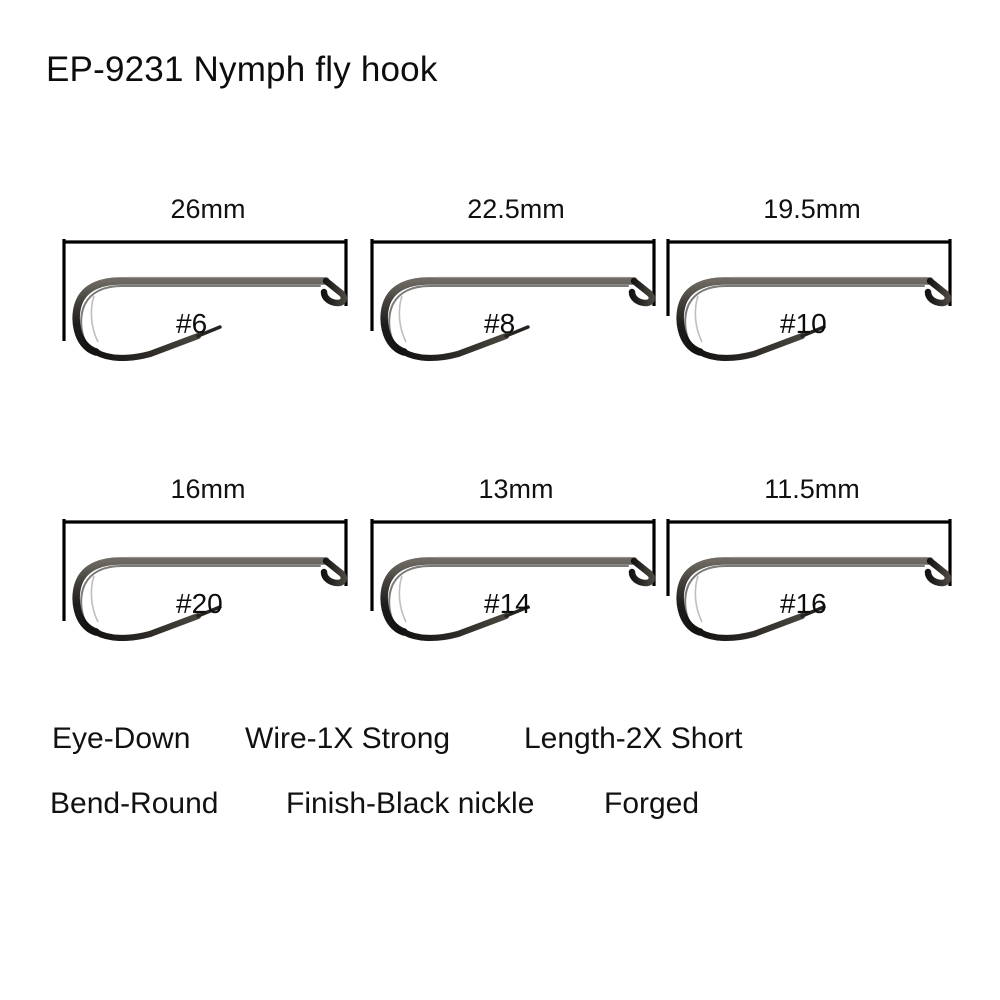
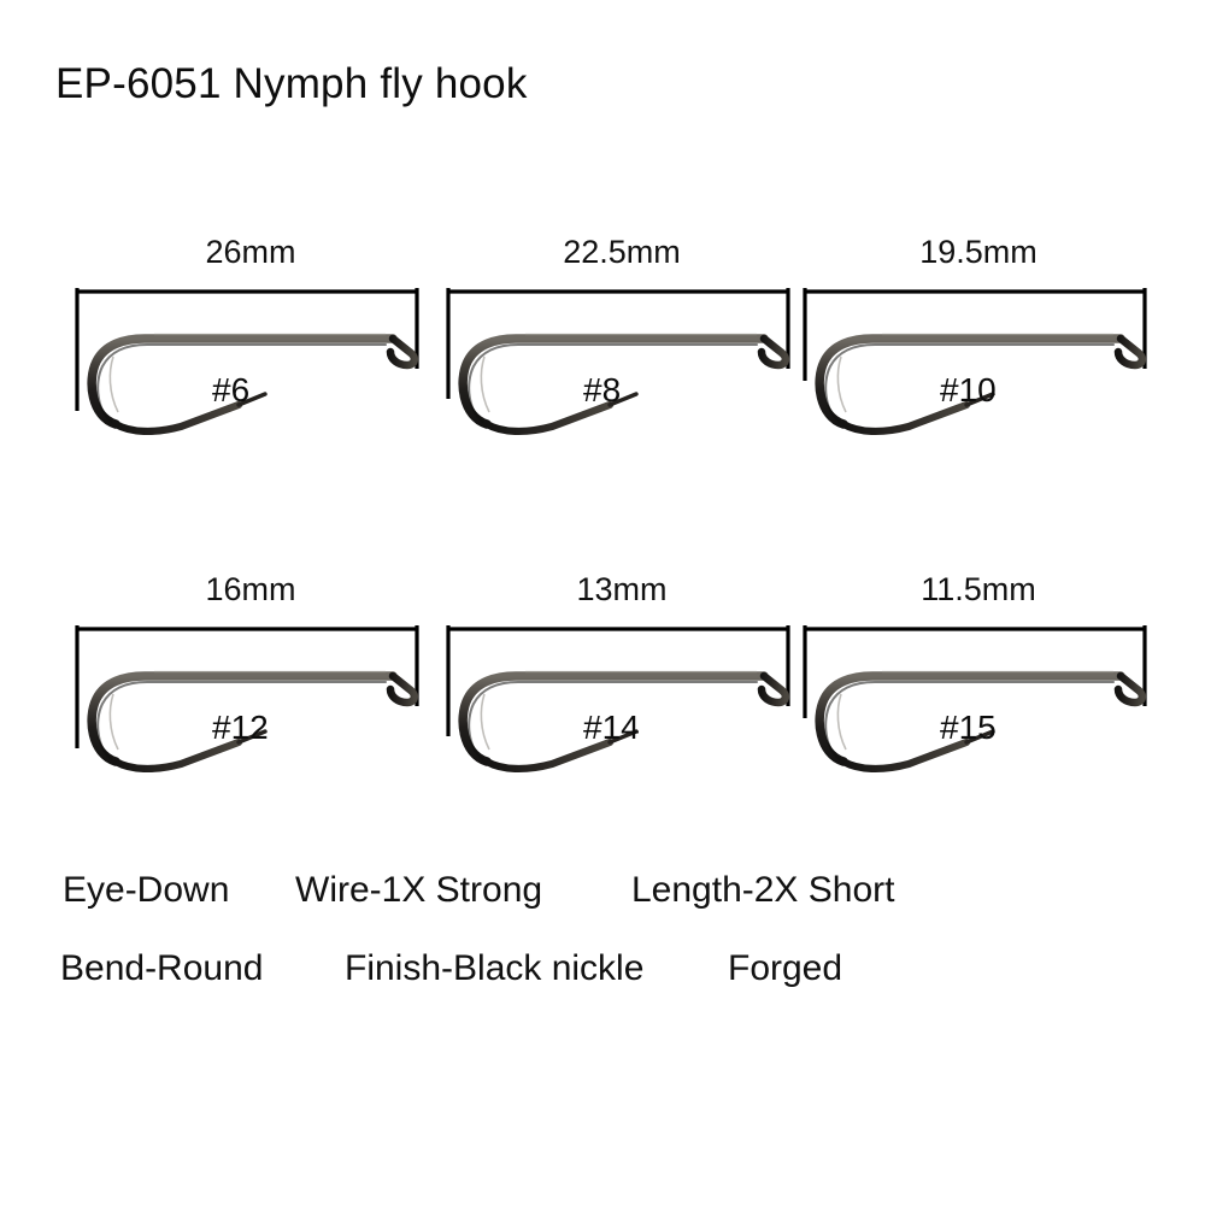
- EP-9231 Nymph fly hook
+ EP-6051 Nymph fly hook
  26mm
  #6
  22.5mm
  #8
  19.5mm
  #10
  16mm
- #20
+ #12
  13mm
  #14
  11.5mm
- #16
+ #15
  Eye-Down
  Wire-1X Strong
  Length-2X Short
  Bend-Round
  Finish-Black nickle
  Forged
